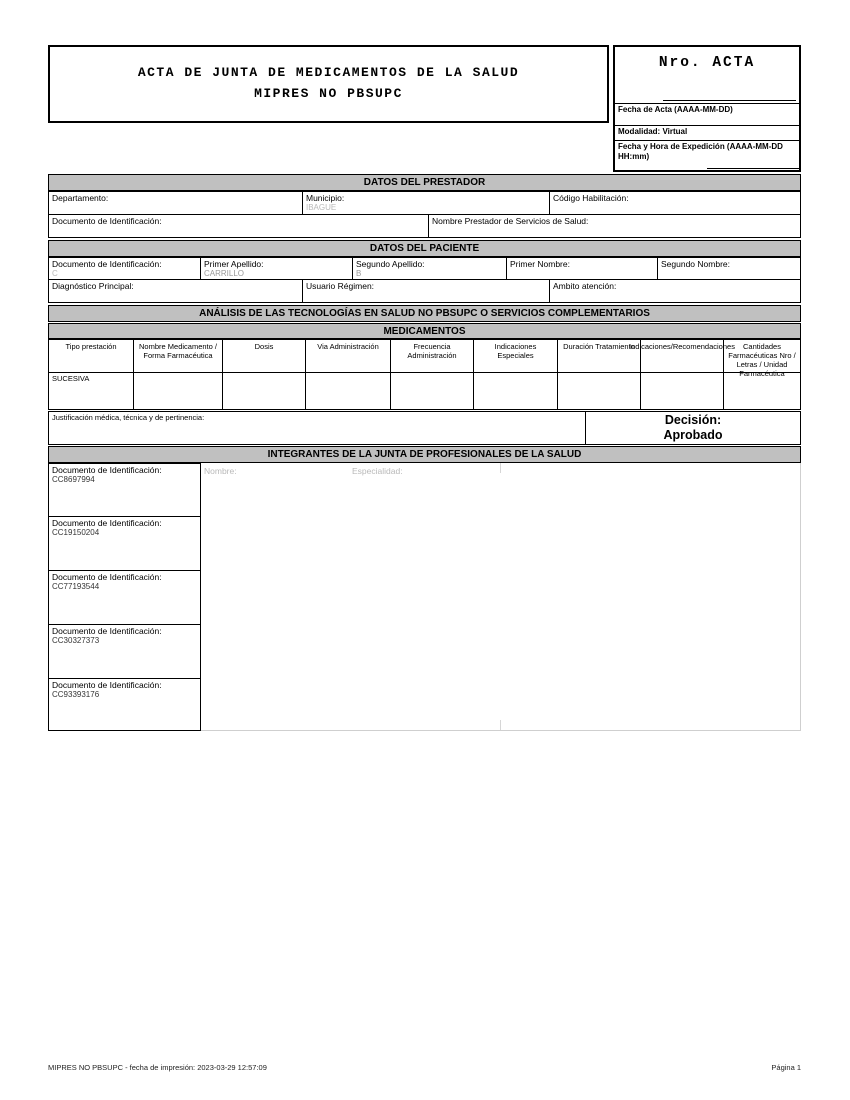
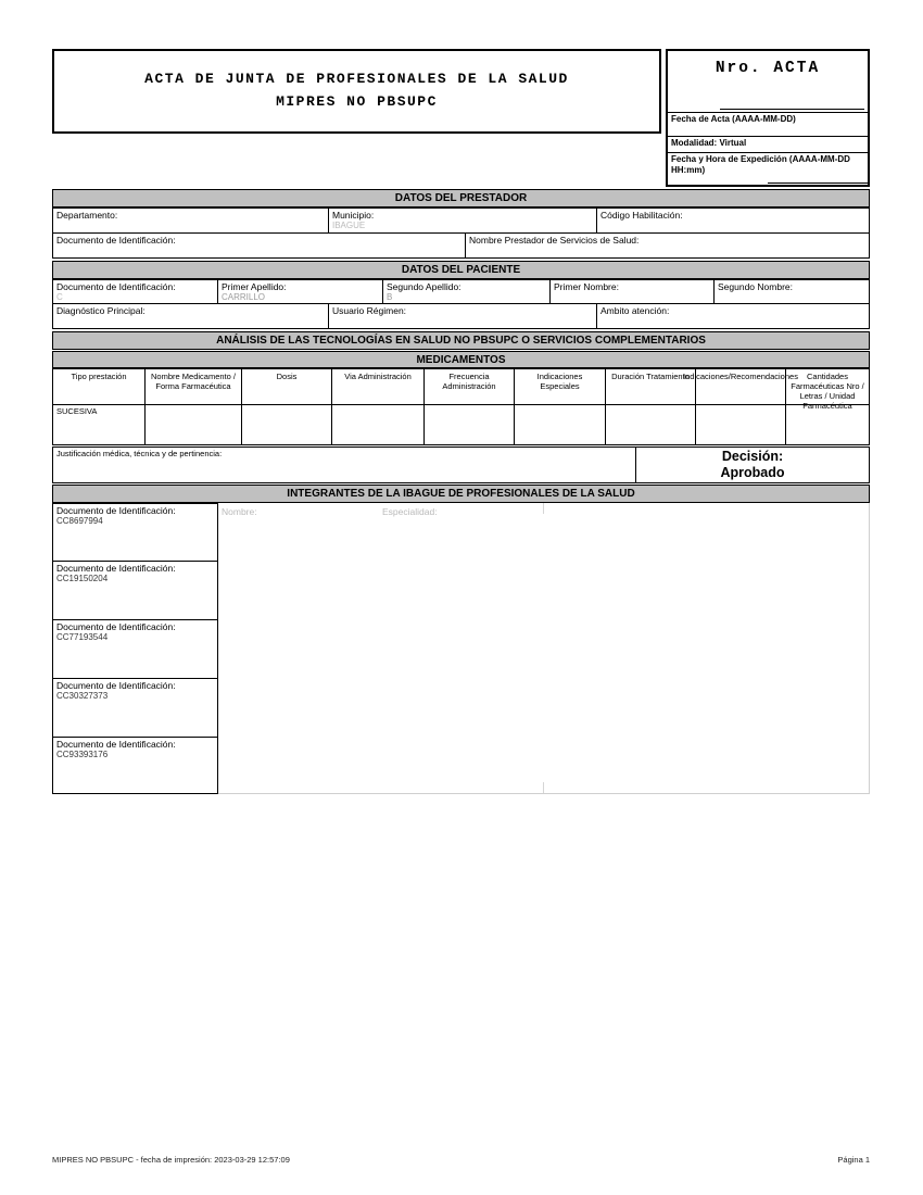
- ACTA DE JUNTA DE MEDICAMENTOS DE LA SALUD
+ ACTA DE JUNTA DE PROFESIONALES DE LA SALUD
  MIPRES NO PBSUPC
  Nro. ACTA
  Fecha de Acta (AAAA-MM-DD)
  Modalidad: Virtual
  Fecha y Hora de Expedición (AAAA-MM-DD HH:mm)
  DATOS DEL PRESTADOR
  Departamento:
  Municipio:
  IBAGUE
  Código Habilitación:
  Documento de Identificación:
  Nombre Prestador de Servicios de Salud:
  DATOS DEL PACIENTE
  Documento de Identificación:
  C
  Primer Apellido:
  CARRILLO
  Segundo Apellido:
  B
  Primer Nombre:
  Segundo Nombre:
  Diagnóstico Principal:
  Usuario Régimen:
  Ambito atención:
  ANÁLISIS DE LAS TECNOLOGÍAS EN SALUD NO PBSUPC O SERVICIOS COMPLEMENTARIOS
  MEDICAMENTOS
  Tipo prestación
  Nombre Medicamento / Forma Farmacéutica
  Dosis
  Via Administración
  Frecuencia Administración
  Indicaciones Especiales
  Duración Tratamiento
  Indicaciones/Recomendacio
  Cantidades Farmacéuticas Nro / Letras / Unidad
  SUCESIVA
  Justificación médica, técnica y de pertinencia:
  Decisión:
  Aprobado
- INTEGRANTES DE LA JUNTA DE PROFESIONALES DE LA SALUD
+ INTEGRANTES DE LA IBAGUE DE PROFESIONALES DE LA SALUD
  Nombre:
  Especialidad:
  Documento de Identificación:
  CC8697994
  Documento de Identificación:
  CC19150204
  Documento de Identificación:
  CC77193544
  Documento de Identificación:
  CC30327373
  Documento de Identificación:
  CC93393176
  MIPRES NO PBSUPC - fecha de impresión: 2023-03-29 12:57:09
  Página 1
